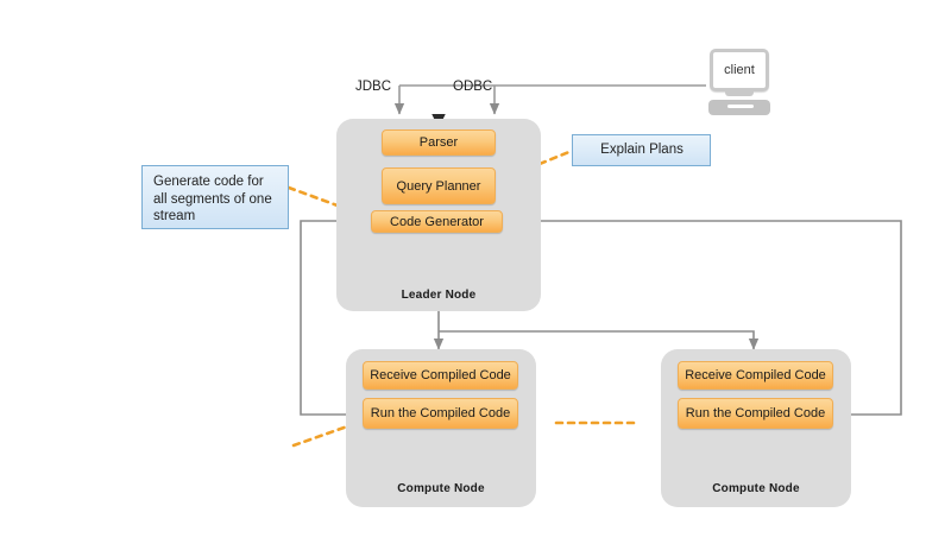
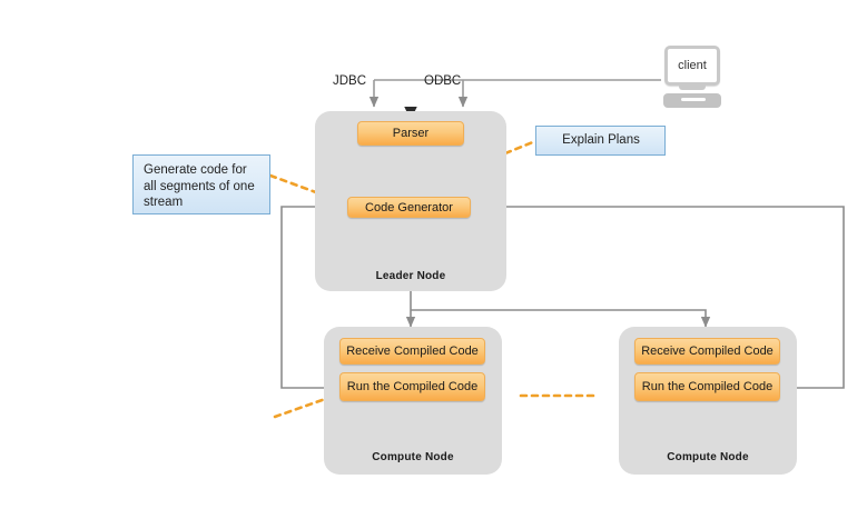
  client
  JDBC
  ODBC
  Leader Node
  Parser
- Query Planner
  Code Generator
  Compute Node
  Receive Compiled Code
  Run the Compiled Code
  Compute Node
  Receive Compiled Code
  Run the Compiled Code
  Generate code for all segments of one stream
  Explain Plans
